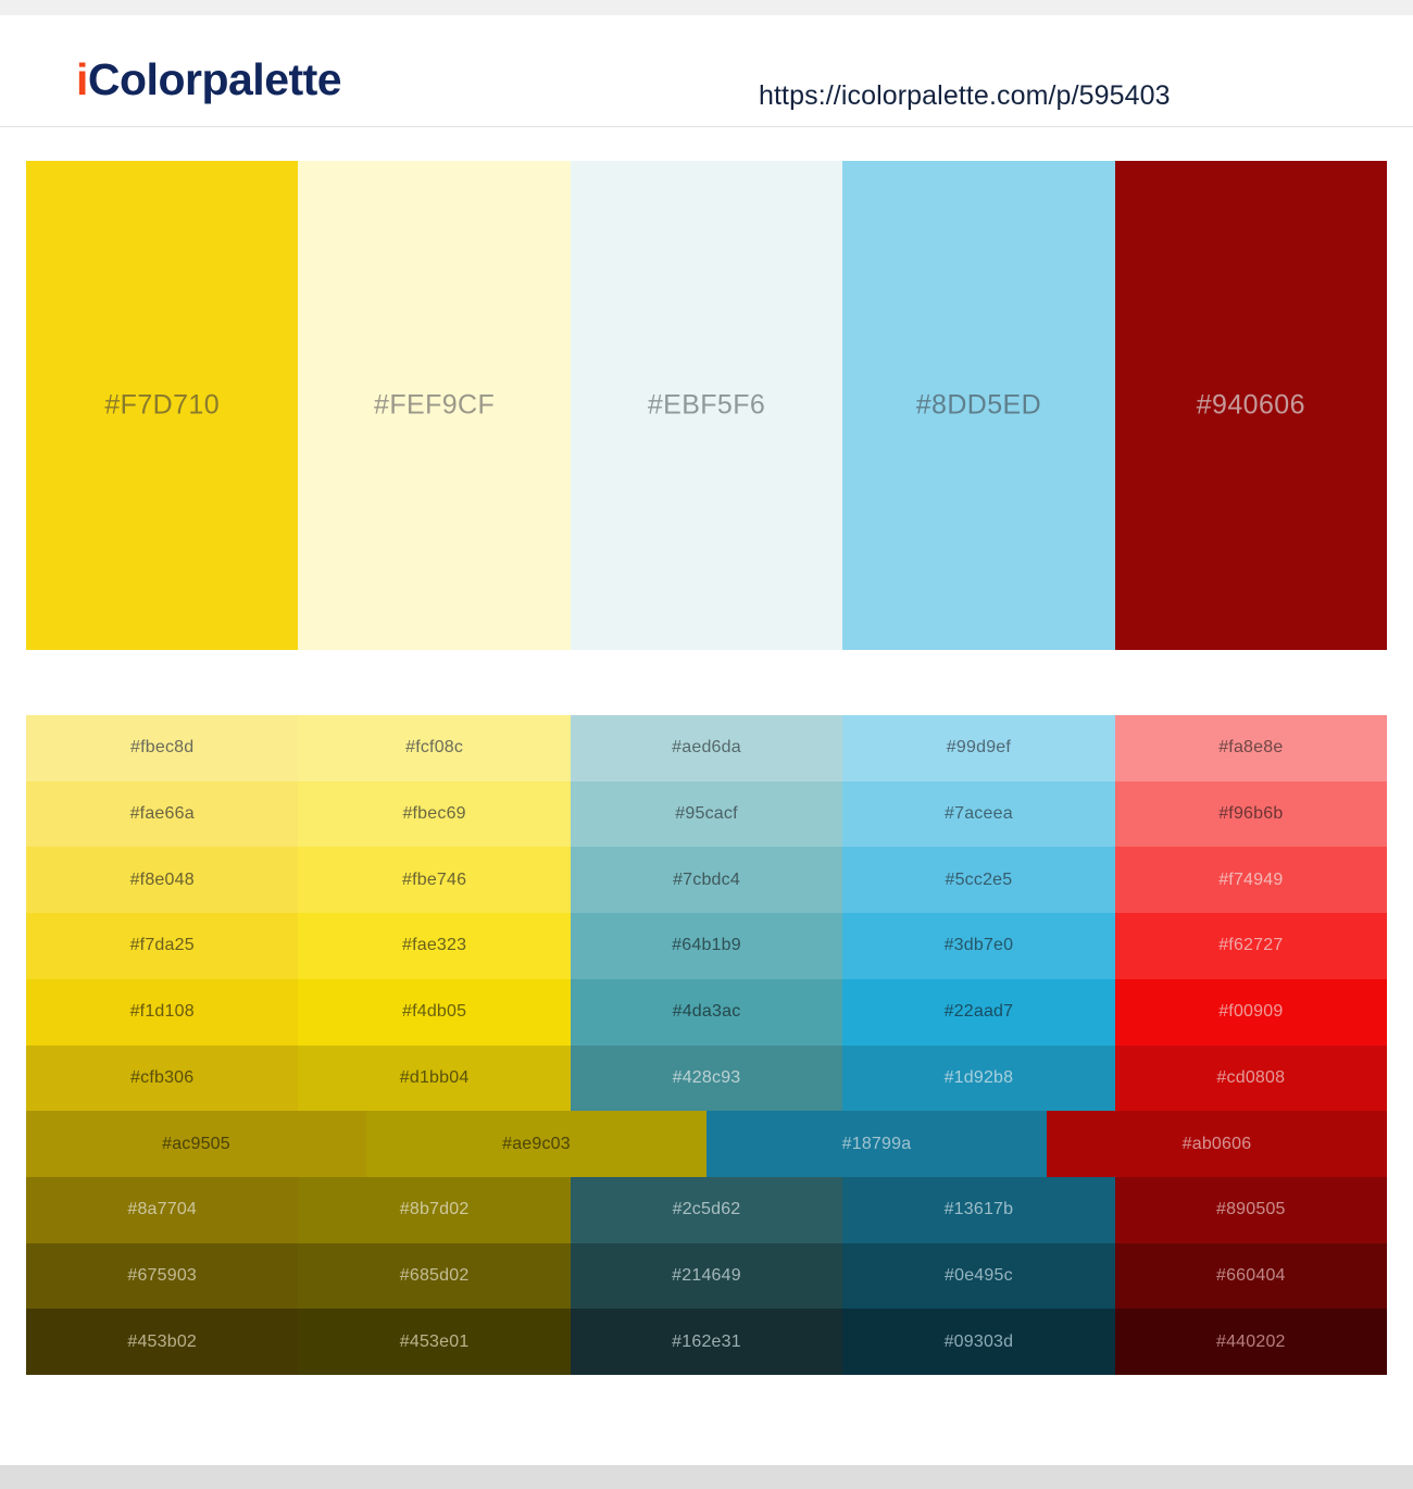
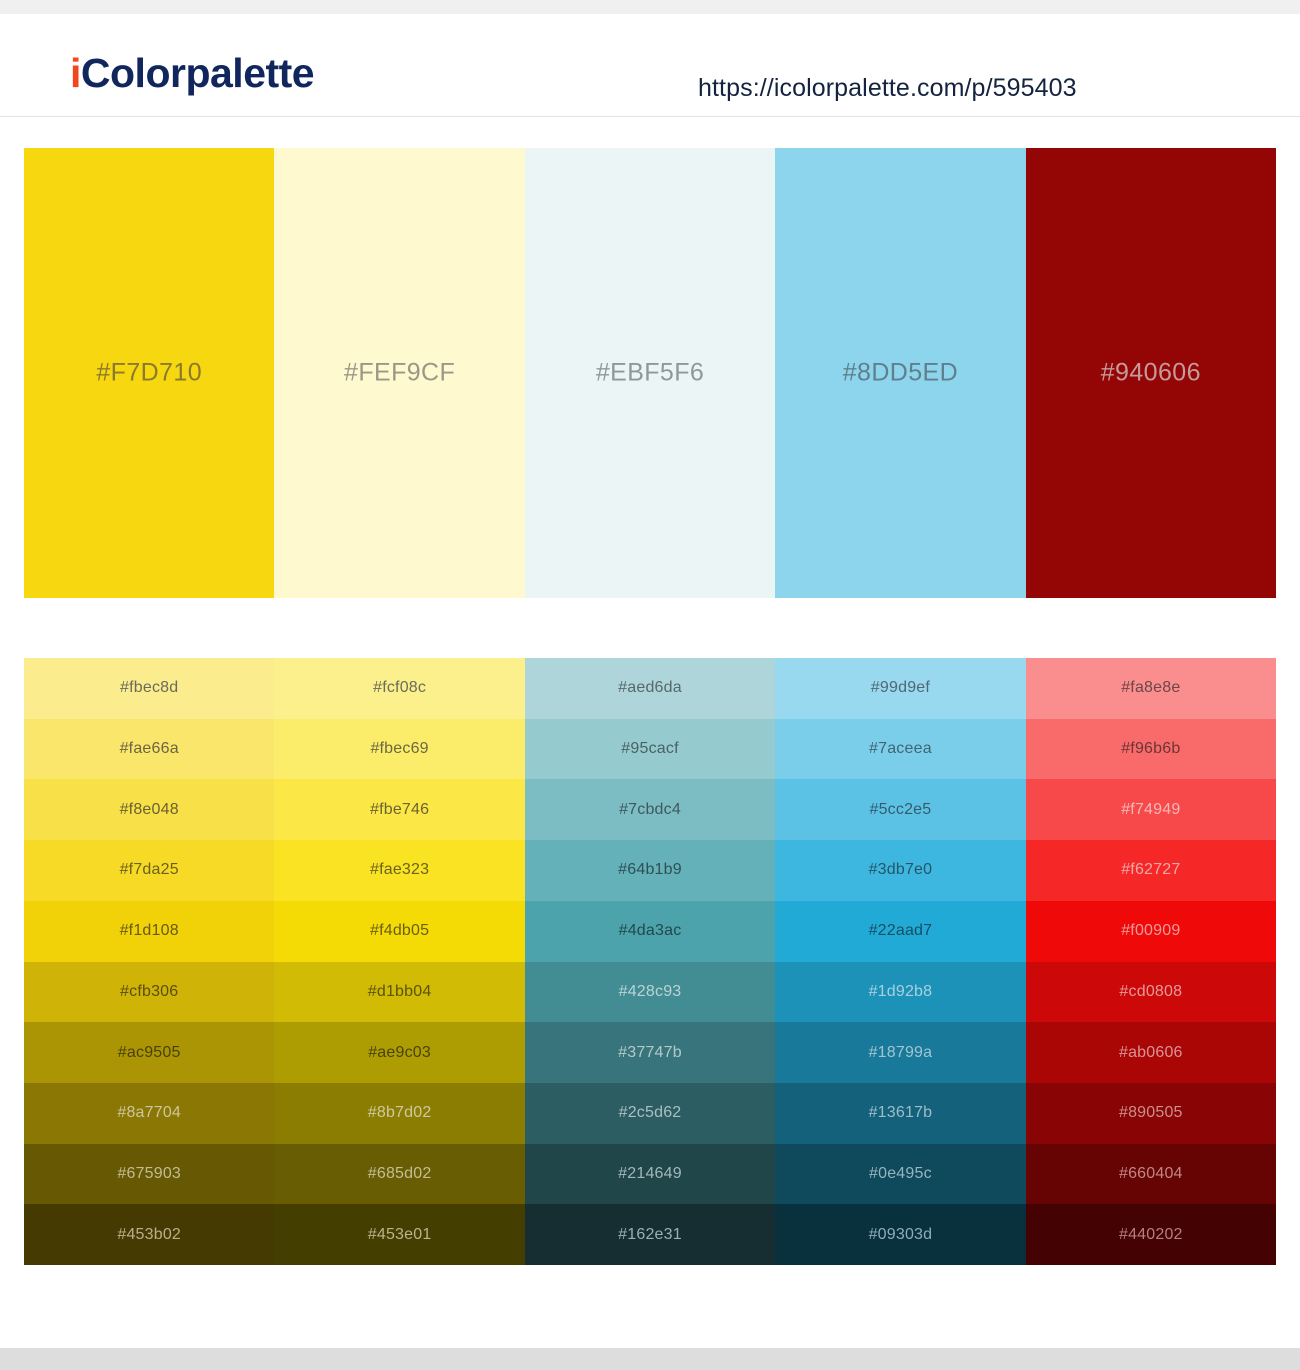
  iColorpalette
  https://icolorpalette.com/p/595403
  #F7D710
  #FEF9CF
  #EBF5F6
  #8DD5ED
  #940606
  #fbec8d
  #fcf08c
  #aed6da
  #99d9ef
  #fa8e8e
  #fae66a
  #fbec69
  #95cacf
  #7aceea
  #f96b6b
  #f8e048
  #fbe746
  #7cbdc4
  #5cc2e5
  #f74949
  #f7da25
  #fae323
  #64b1b9
  #3db7e0
  #f62727
  #f1d108
  #f4db05
  #4da3ac
  #22aad7
  #f00909
  #cfb306
  #d1bb04
  #428c93
  #1d92b8
  #cd0808
  #ac9505
  #ae9c03
+ #37747b
  #18799a
  #ab0606
  #8a7704
  #8b7d02
  #2c5d62
  #13617b
  #890505
  #675903
  #685d02
  #214649
  #0e495c
  #660404
  #453b02
  #453e01
  #162e31
  #09303d
  #440202
